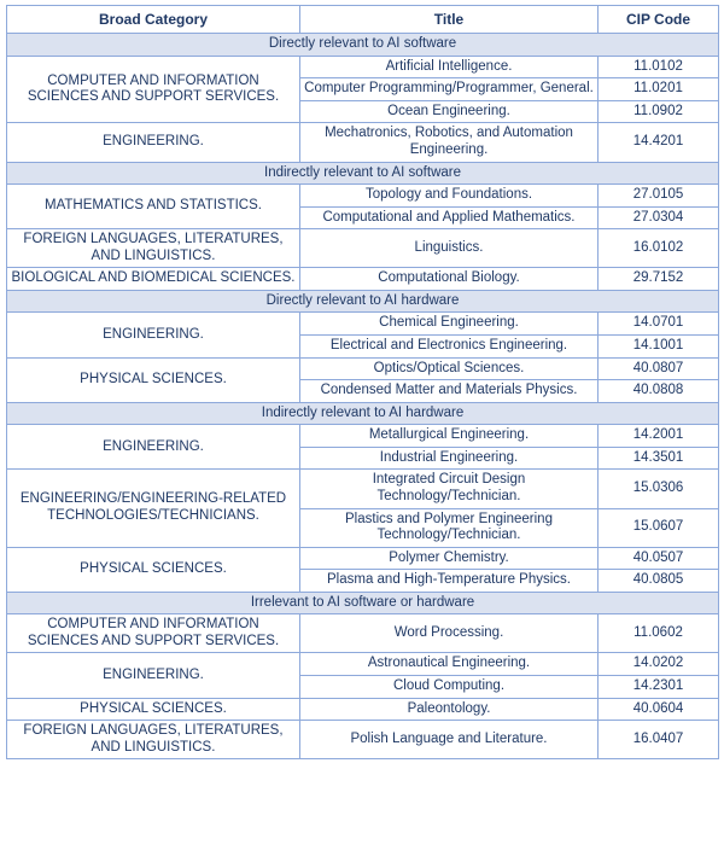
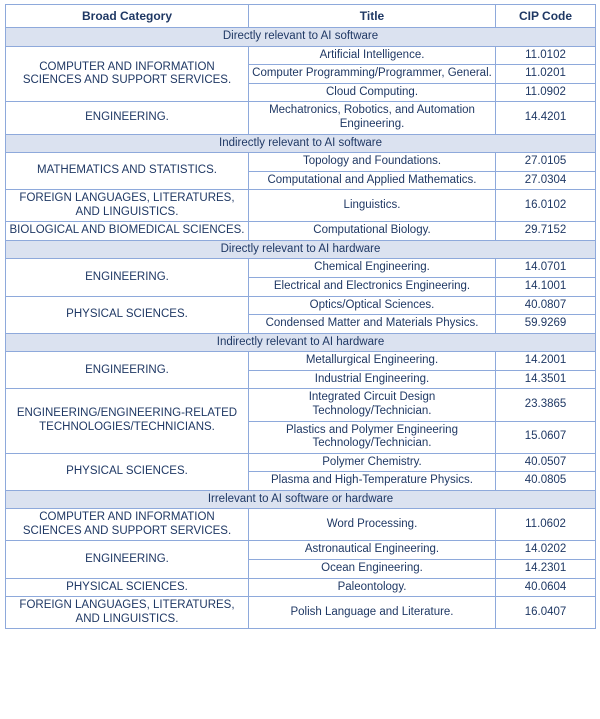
  Broad Category	Title	CIP Code
  Directly relevant to AI software
  COMPUTER AND INFORMATION SCIENCES AND SUPPORT SERVICES.	Artificial Intelligence.	11.0102
  Computer Programming/Programmer, General.	11.0201
- Ocean Engineering.	11.0902
+ Cloud Computing.	11.0902
  ENGINEERING.	Mechatronics, Robotics, and Automation Engineering.	14.4201
  Indirectly relevant to AI software
  MATHEMATICS AND STATISTICS.	Topology and Foundations.	27.0105
  Computational and Applied Mathematics.	27.0304
  FOREIGN LANGUAGES, LITERATURES, AND LINGUISTICS.	Linguistics.	16.0102
  BIOLOGICAL AND BIOMEDICAL SCIENCES.	Computational Biology.	29.7152
  Directly relevant to AI hardware
  ENGINEERING.	Chemical Engineering.	14.0701
  Electrical and Electronics Engineering.	14.1001
  PHYSICAL SCIENCES.	Optics/Optical Sciences.	40.0807
- Condensed Matter and Materials Physics.	40.0808
+ Condensed Matter and Materials Physics.	59.9269
  Indirectly relevant to AI hardware
  ENGINEERING.	Metallurgical Engineering.	14.2001
  Industrial Engineering.	14.3501
- ENGINEERING/ENGINEERING-RELATED TECHNOLOGIES/TECHNICIANS.	Integrated Circuit Design Technology/Technician.	15.0306
+ ENGINEERING/ENGINEERING-RELATED TECHNOLOGIES/TECHNICIANS.	Integrated Circuit Design Technology/Technician.	23.3865
  Plastics and Polymer Engineering Technology/Technician.	15.0607
  PHYSICAL SCIENCES.	Polymer Chemistry.	40.0507
  Plasma and High-Temperature Physics.	40.0805
  Irrelevant to AI software or hardware
  COMPUTER AND INFORMATION SCIENCES AND SUPPORT SERVICES.	Word Processing.	11.0602
  ENGINEERING.	Astronautical Engineering.	14.0202
- Cloud Computing.	14.2301
+ Ocean Engineering.	14.2301
  PHYSICAL SCIENCES.	Paleontology.	40.0604
  FOREIGN LANGUAGES, LITERATURES, AND LINGUISTICS.	Polish Language and Literature.	16.0407
